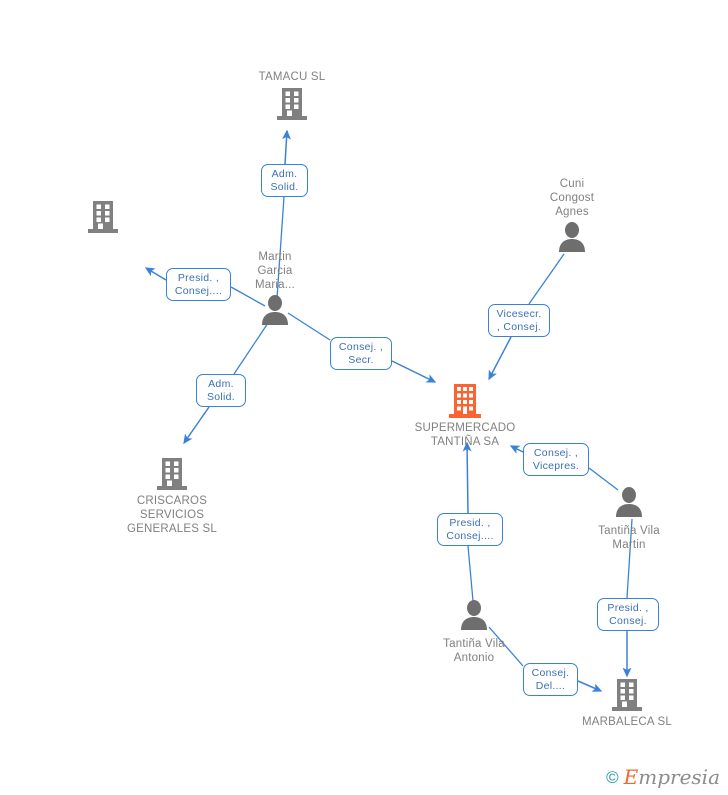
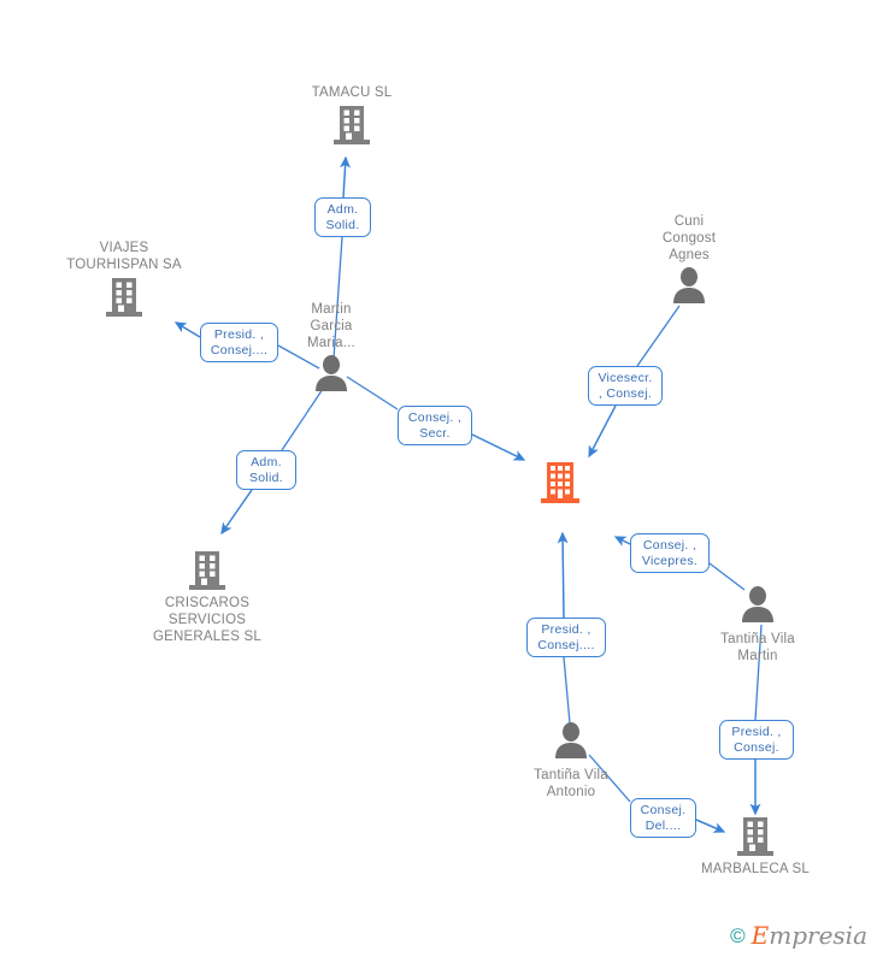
  TAMACU SL
+ VIAJES
+ TOURHISPAN SA
  Martin
  Garcia
  Maria...
  CRISCAROS
  SERVICIOS
  GENERALES SL
  Cuni
  Congost
  Agnes
- SUPERMERCADO
- TANTIÑA SA
  Tantiña Vila
  Martin
  Tantiña Vila
  Antonio
  MARBALECA SL
  Adm.
  Solid.
  Presid. ,
  Consej....
  Consej. ,
  Secr.
  Adm.
  Solid.
  Vicesecr.
  , Consej.
  Consej. ,
  Vicepres.
  Presid. ,
  Consej....
  Presid. ,
  Consej.
  Consej.
  Del....
  ©
  Empresia
